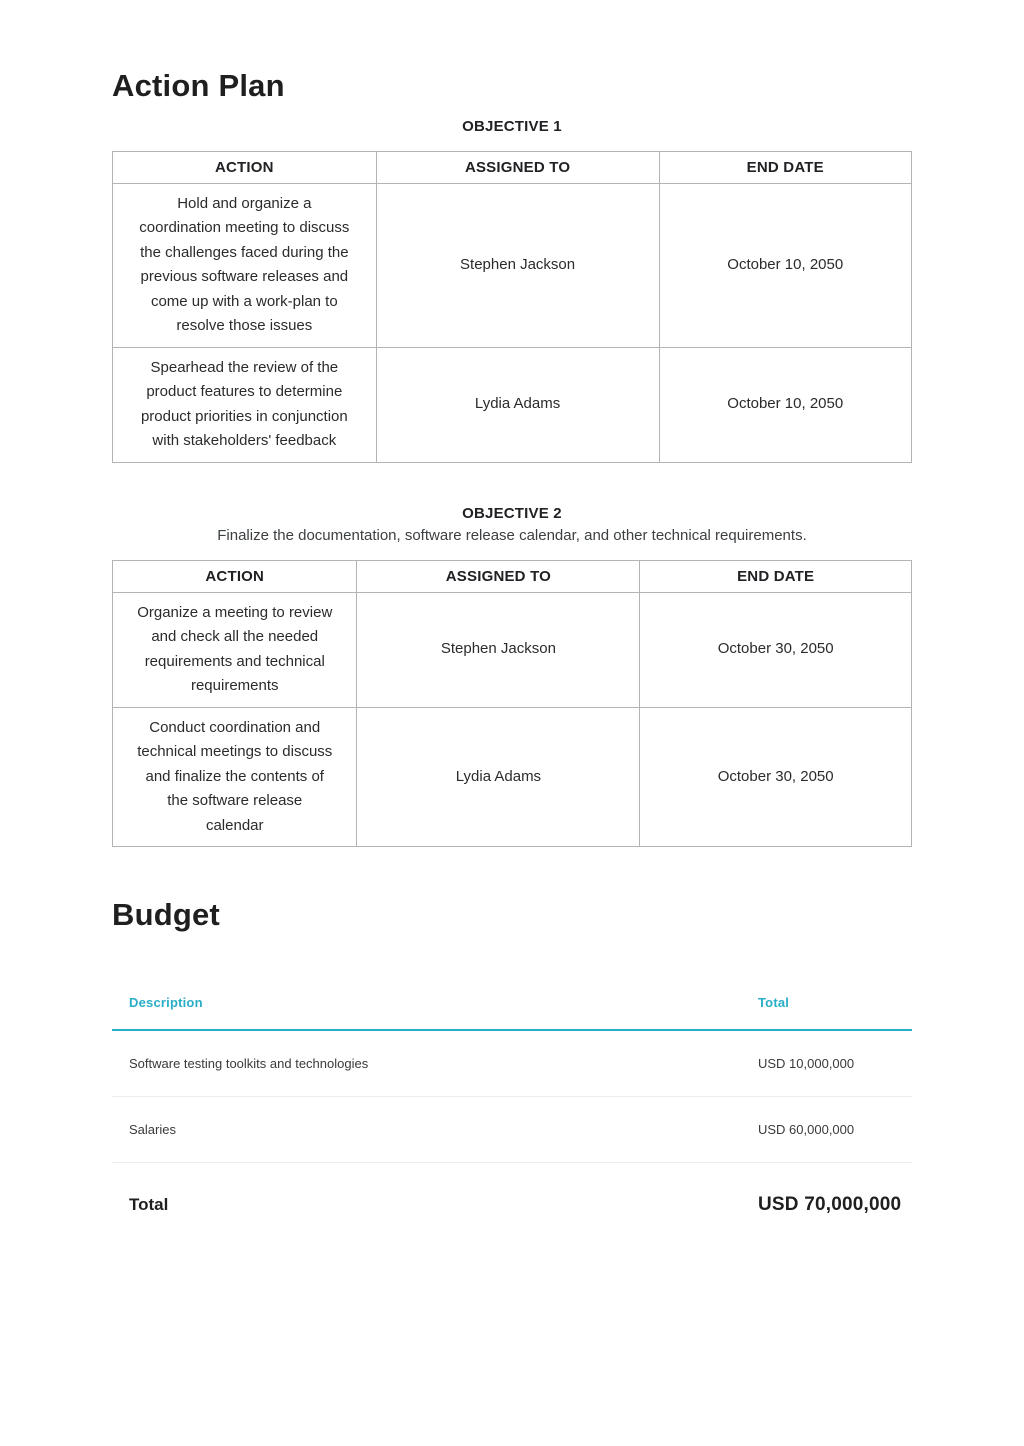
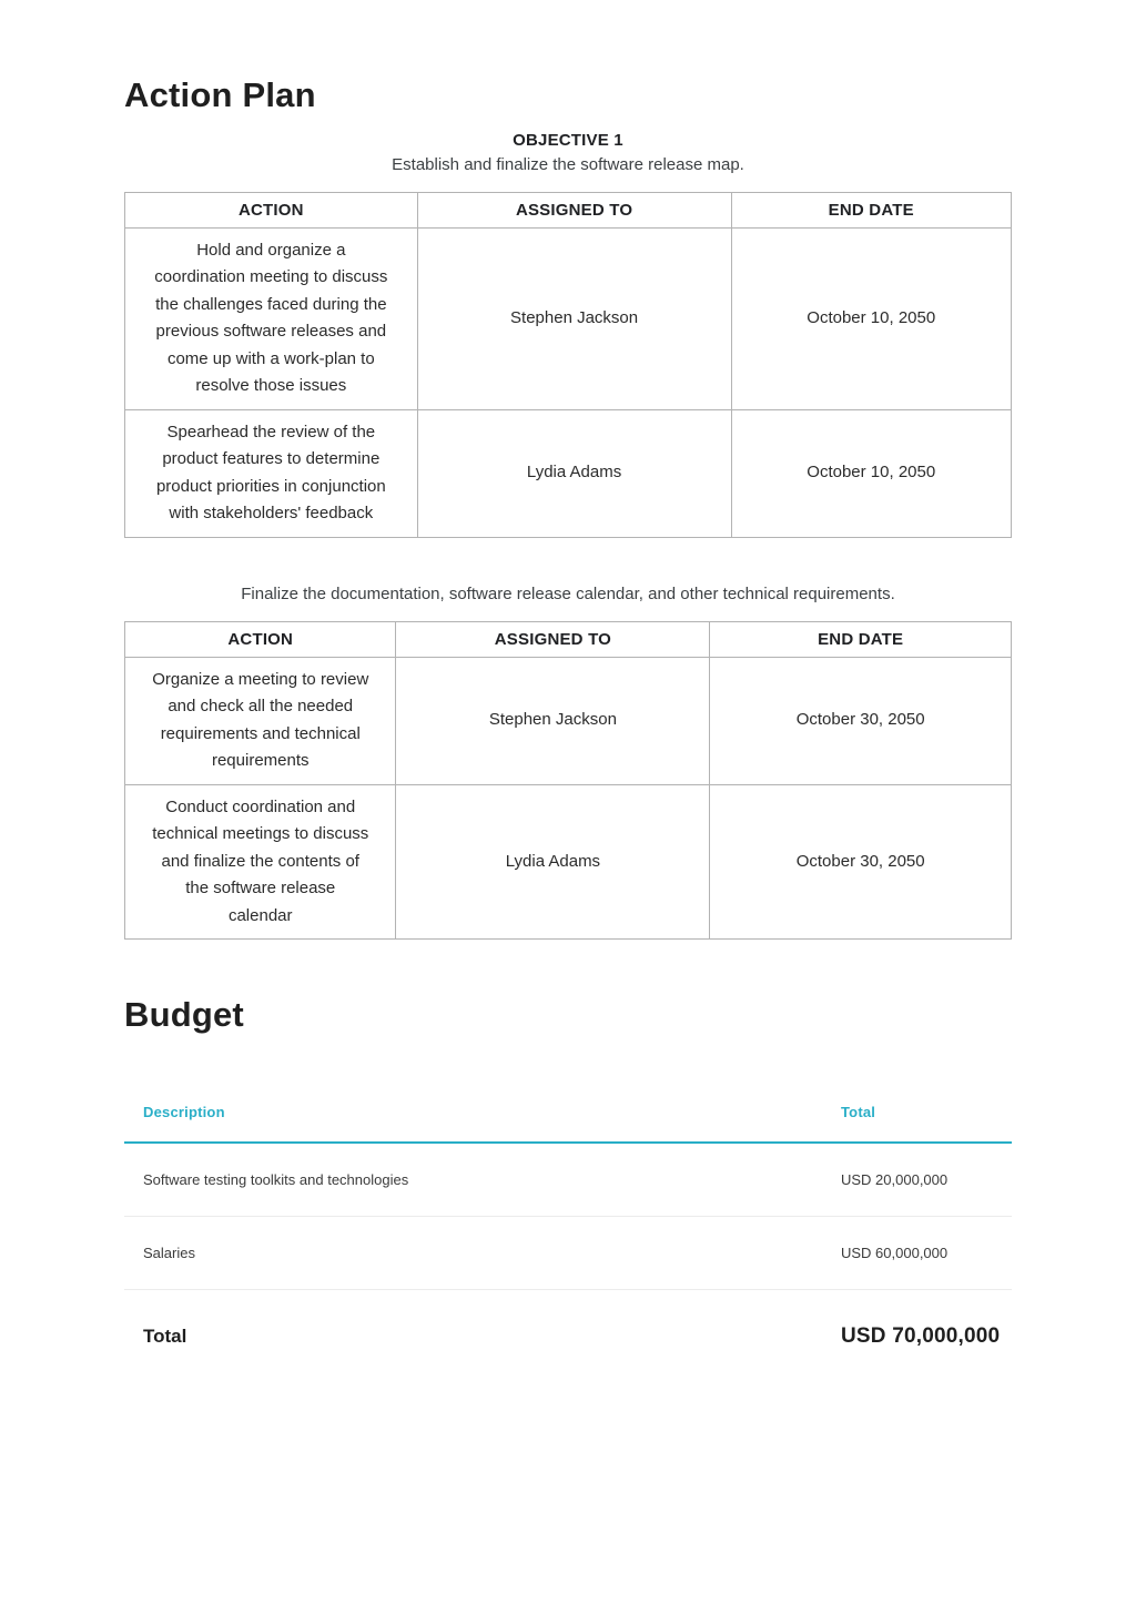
  Action Plan
  OBJECTIVE 1
+ Establish and finalize the software release map.
  ACTION	ASSIGNED TO	END DATE
  Hold and organize a coordination meeting to discuss the challenges faced during the previous software releases and come up with a work-plan to resolve those issues	Stephen Jackson	October 10, 2050
  Spearhead the review of the product features to determine product priorities in conjunction with stakeholders' feedback	Lydia Adams	October 10, 2050
- OBJECTIVE 2
  Finalize the documentation, software release calendar, and other technical requirements.
  ACTION	ASSIGNED TO	END DATE
  Organize a meeting to review and check all the needed requirements and technical requirements	Stephen Jackson	October 30, 2050
  Conduct coordination and technical meetings to discuss and finalize the contents of the software release calendar	Lydia Adams	October 30, 2050
  Budget
  Description
  Total
  Software testing toolkits and technologies
- USD 10,000,000
+ USD 20,000,000
  Salaries
  USD 60,000,000
  Total
  USD 70,000,000
